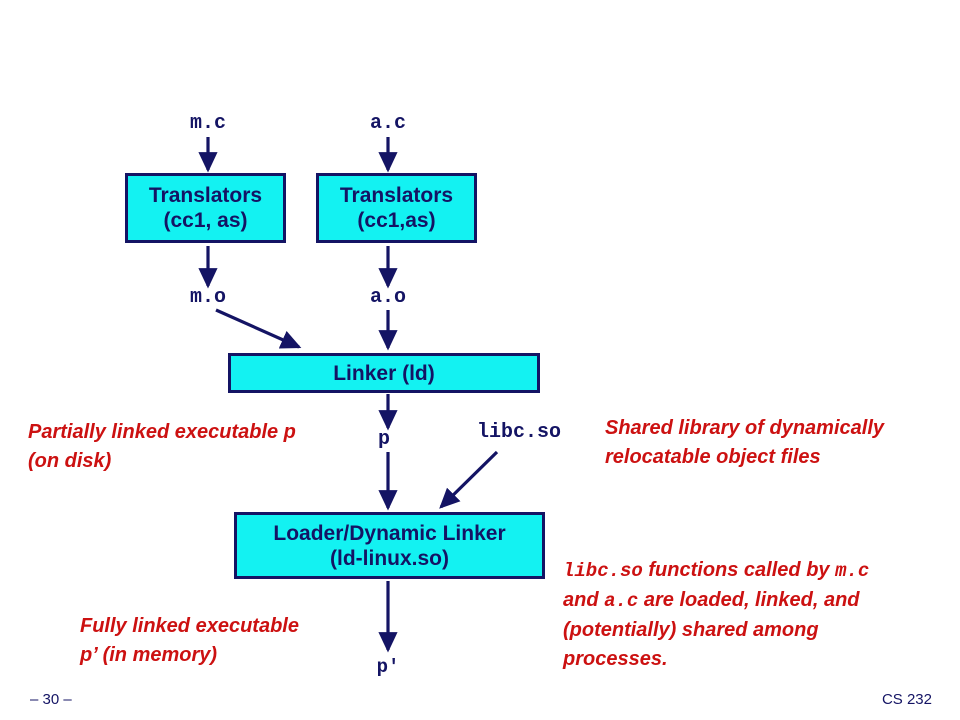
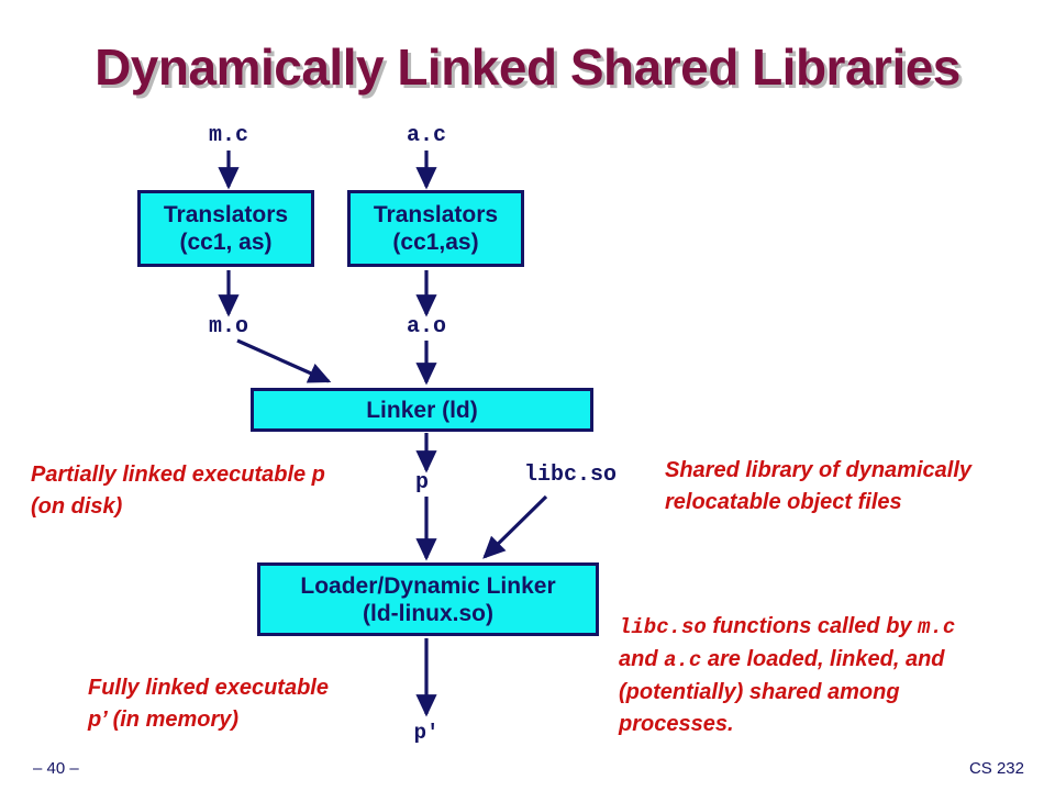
+ Dynamically Linked Shared Libraries
  Translators
  (cc1, as)
  Translators
  (cc1,as)
  Linker (ld)
  Loader/Dynamic Linker
  (ld-linux.so)
  m.c
  a.c
  m.o
  a.o
  p
  libc.so
  p′
  Partially linked executable p
  (on disk)
  Shared library of dynamically
  relocatable object files
  Fully linked executable
  p’ (in memory)
  libc.so functions called by m.c
  and a.c are loaded, linked, and
  (potentially) shared among
  processes.
- – 30 –
+ – 40 –
  CS 232
